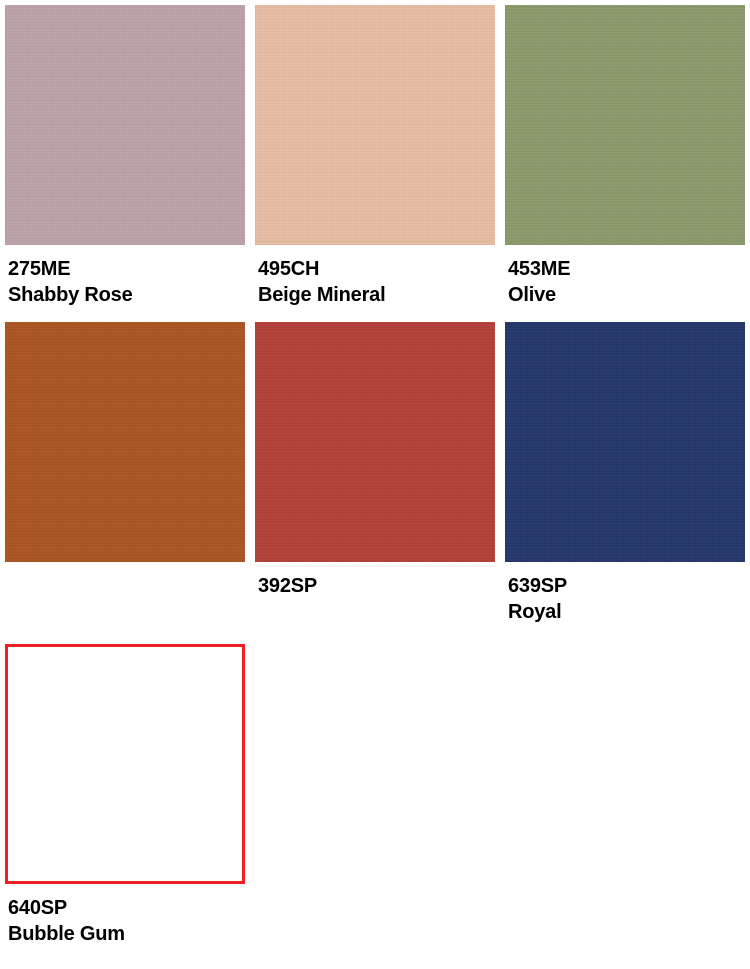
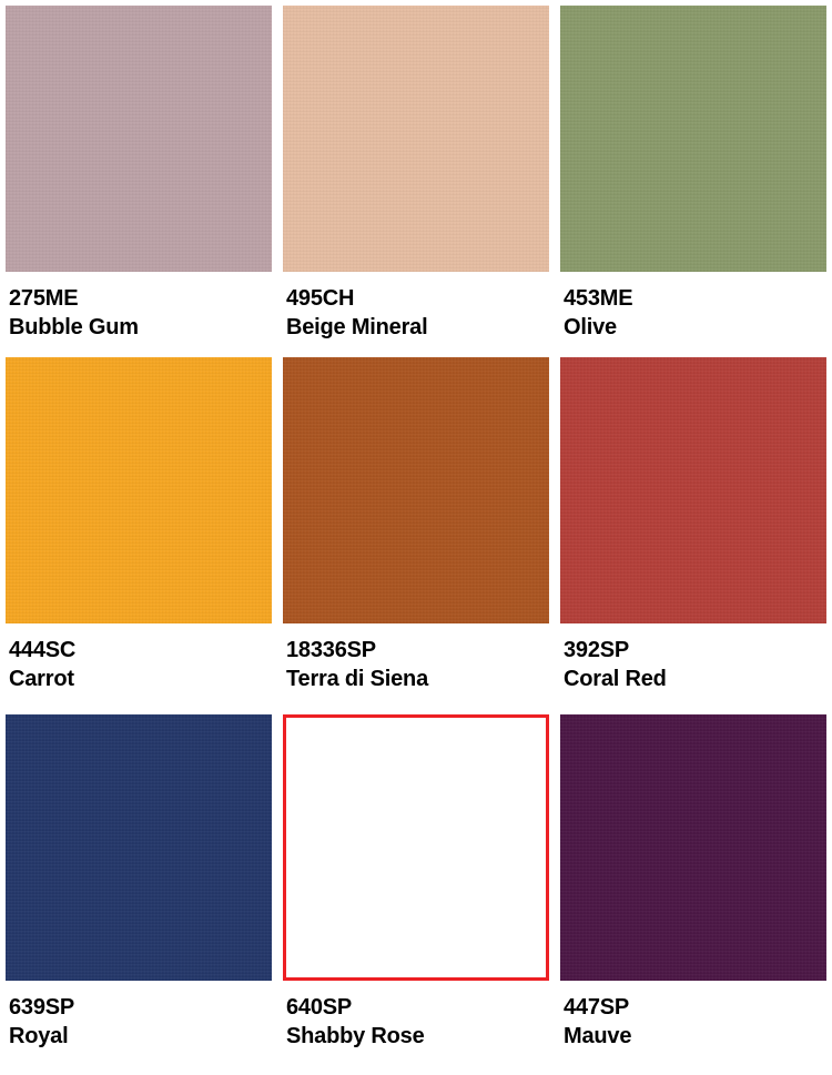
  275ME
- Shabby Rose
+ Bubble Gum
  495CH
  Beige Mineral
  453ME
  Olive
+ 444SC
+ Carrot
+ 18336SP
+ Terra di Siena
  392SP
+ Coral Red
  639SP
  Royal
  640SP
- Bubble Gum
+ Shabby Rose
+ 447SP
+ Mauve
